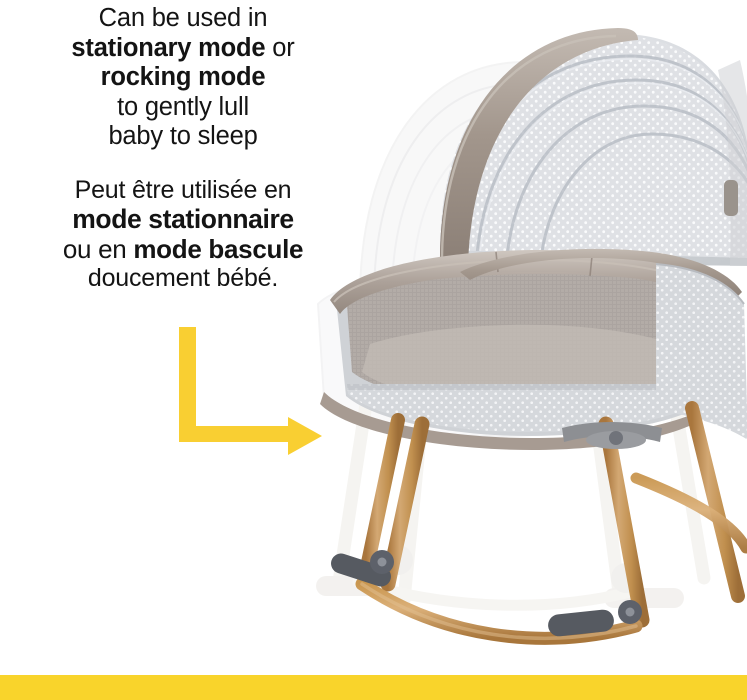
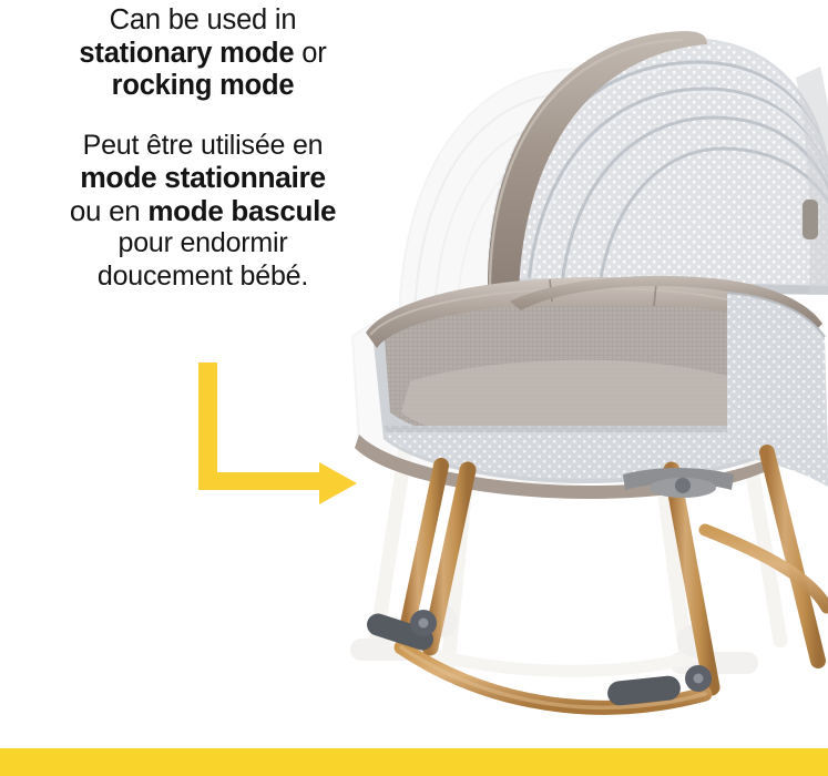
  Can be used in
  stationary mode or
  rocking mode
- to gently lull
- baby to sleep
  Peut être utilisée en
  mode stationnaire
  ou en mode bascule
+ pour endormir
  doucement bébé.
